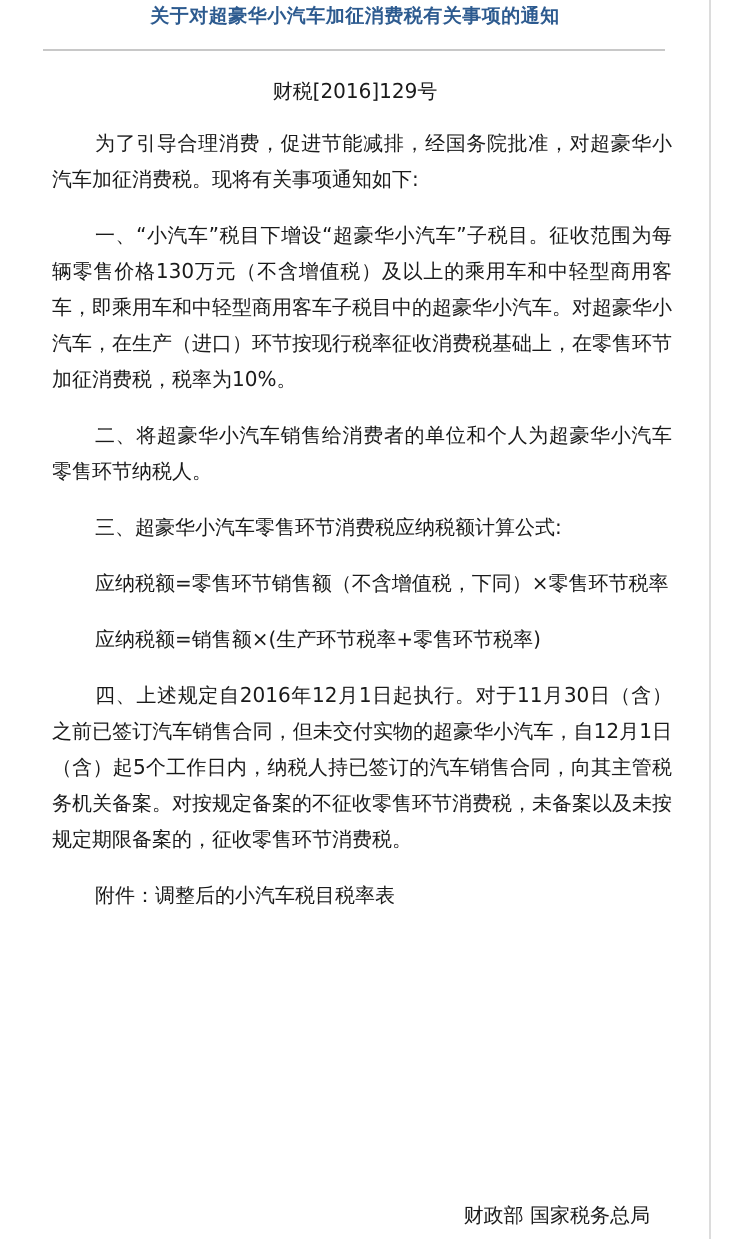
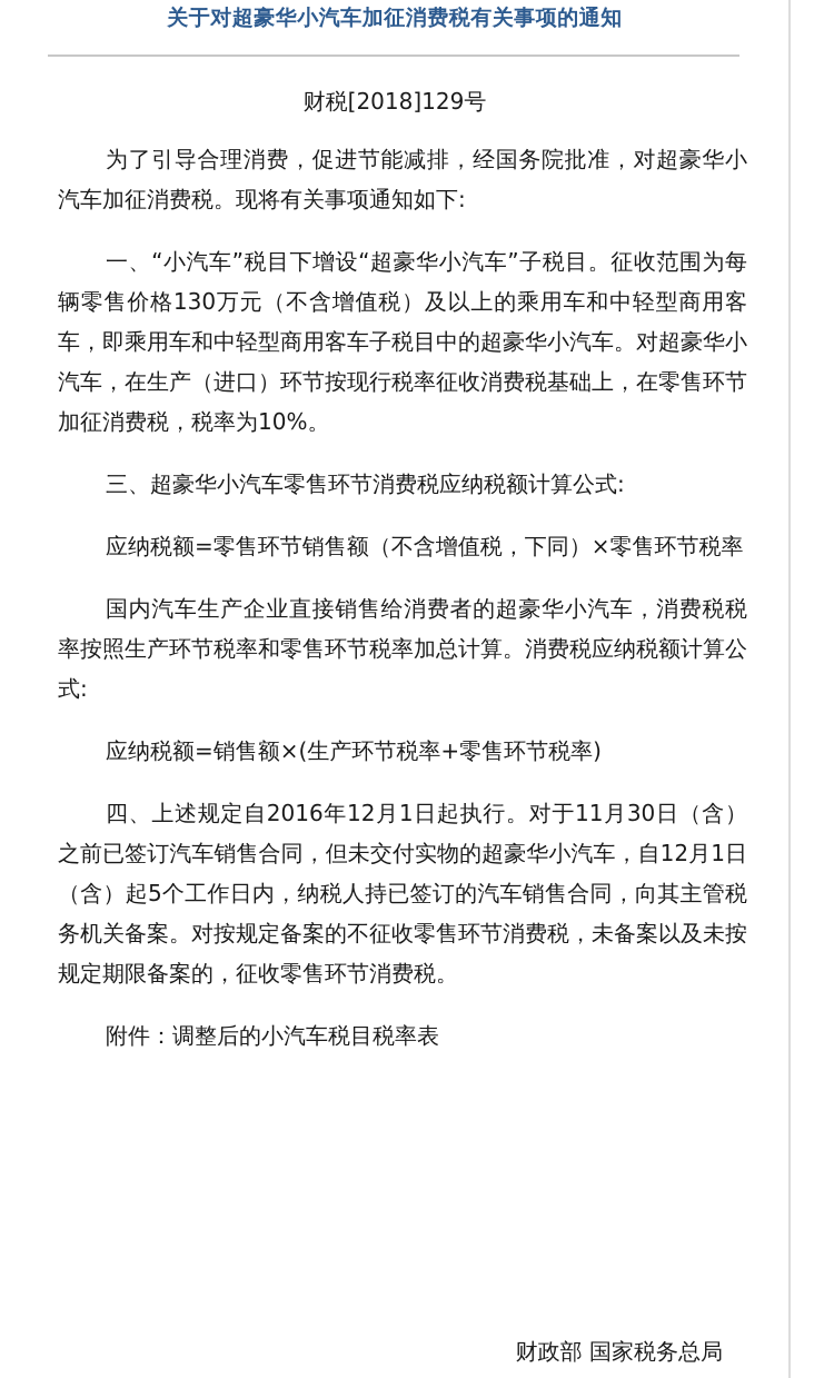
  关于对超豪华小汽车加征消费税有关事项的通知
- 财税[2016]129号
+ 财税[2018]129号
  为了引导合理消费，促进节能减排，经国务院批准，对超豪华小汽车加征消费税。现将有关事项通知如下:
  一、“小汽车”税目下增设“超豪华小汽车”子税目。征收范围为每辆零售价格130万元（不含增值税）及以上的乘用车和中轻型商用客车，即乘用车和中轻型商用客车子税目中的超豪华小汽车。对超豪华小汽车，在生产（进口）环节按现行税率征收消费税基础上，在零售环节加征消费税，税率为10%。
- 二、将超豪华小汽车销售给消费者的单位和个人为超豪华小汽车零售环节纳税人。
  三、超豪华小汽车零售环节消费税应纳税额计算公式:
  应纳税额=零售环节销售额（不含增值税，下同）×零售环节税率
+ 国内汽车生产企业直接销售给消费者的超豪华小汽车，消费税税率按照生产环节税率和零售环节税率加总计算。消费税应纳税额计算公式:
  应纳税额=销售额×(生产环节税率+零售环节税率)
  四、上述规定自2016年12月1日起执行。对于11月30日（含）之前已签订汽车销售合同，但未交付实物的超豪华小汽车，自12月1日（含）起5个工作日内，纳税人持已签订的汽车销售合同，向其主管税务机关备案。对按规定备案的不征收零售环节消费税，未备案以及未按规定期限备案的，征收零售环节消费税。
  附件：调整后的小汽车税目税率表
  财政部 国家税务总局
